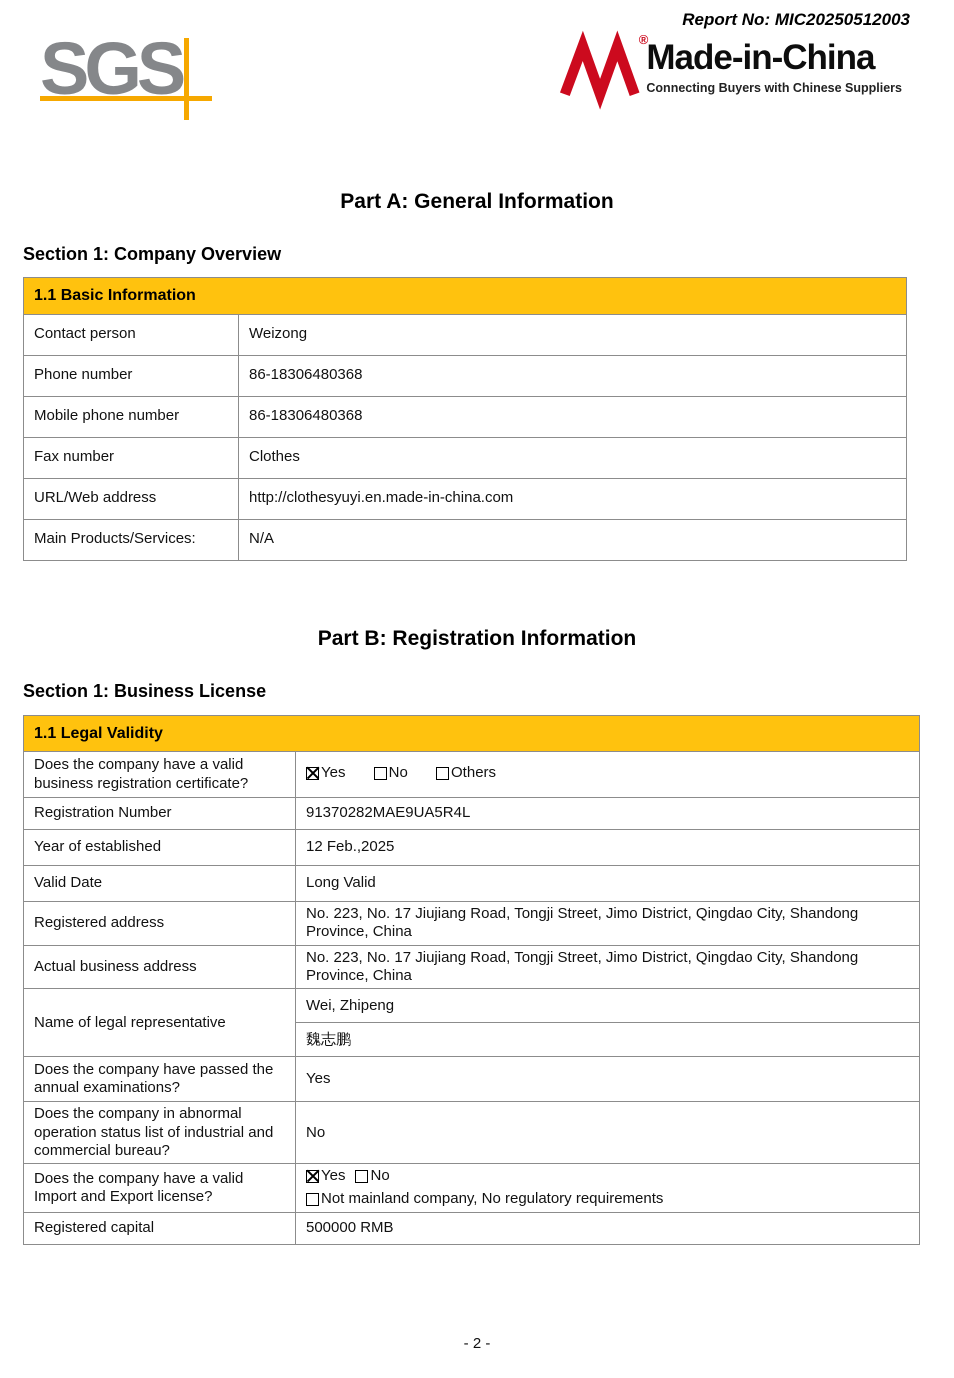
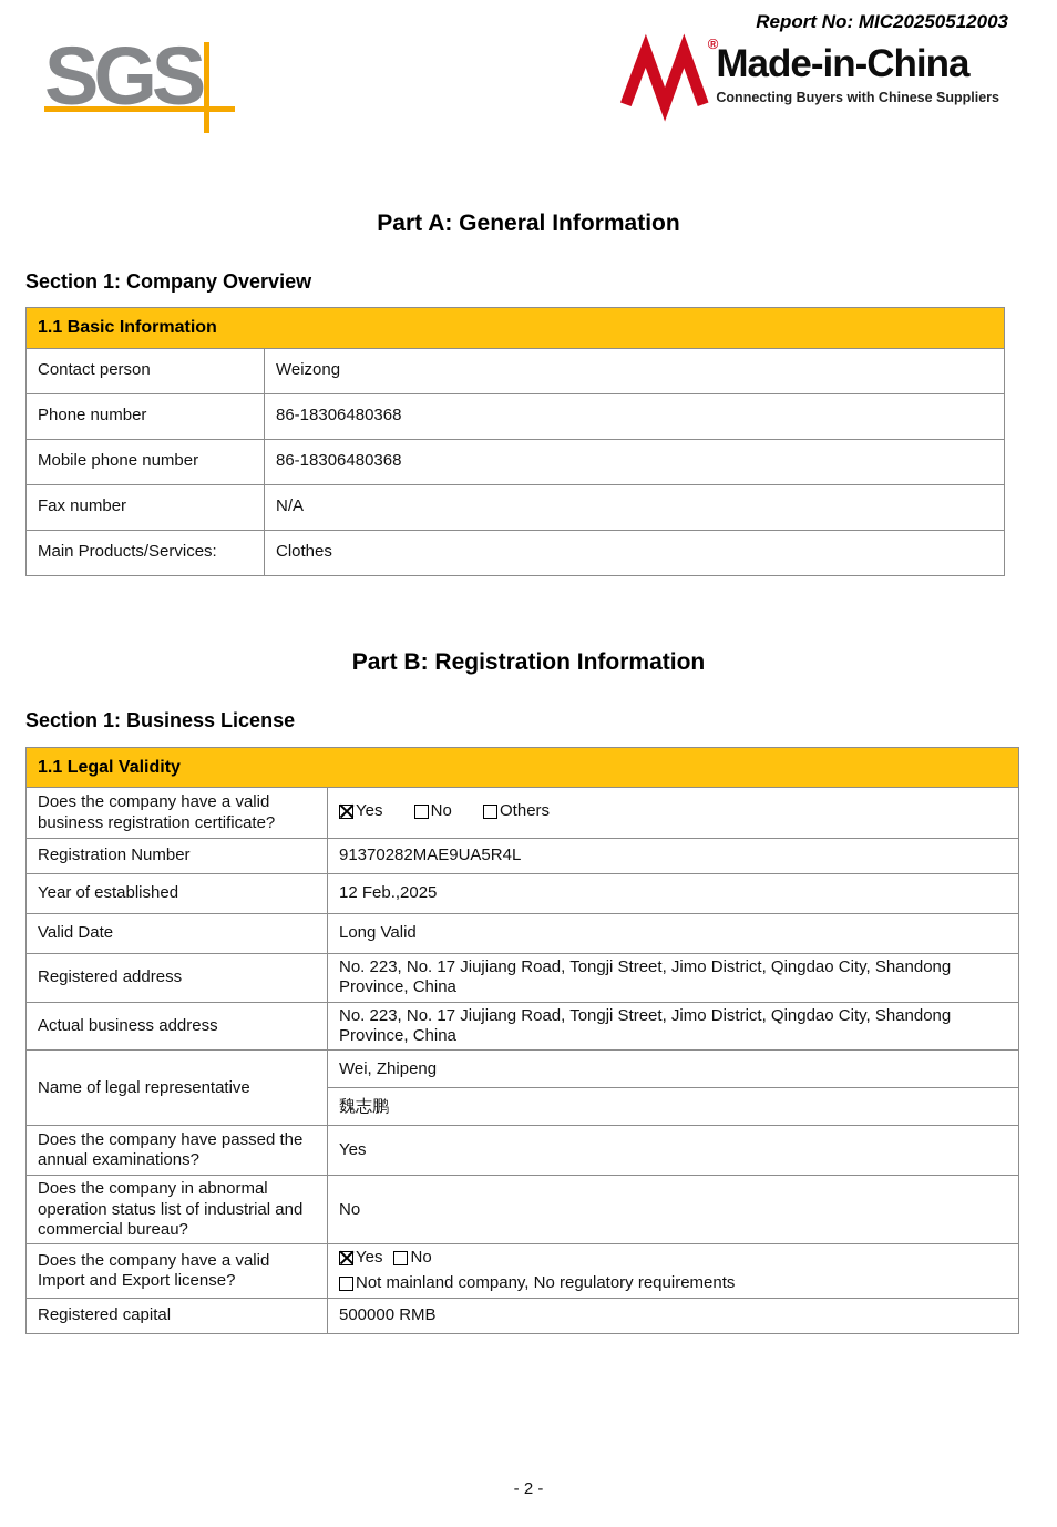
  Report No: MIC20250512003
  SGS
  ®
  Made-in-China
  Connecting Buyers with Chinese Suppliers
  Part A: General Information
  Section 1: Company Overview
  1.1 Basic Information
  Contact person	Weizong
  Phone number	86-18306480368
  Mobile phone number	86-18306480368
- Fax number	Clothes
+ Fax number	N/A
- URL/Web address	http://clothesyuyi.en.made-in-china.com
- Main Products/Services:	N/A
+ Main Products/Services:	Clothes
  Part B: Registration Information
  Section 1: Business License
  1.1 Legal Validity
  Does the company have a valid business registration certificate?	Yes No Others
  Registration Number	91370282MAE9UA5R4L
  Year of established	12 Feb.,2025
  Valid Date	Long Valid
  Registered address	No. 223, No. 17 Jiujiang Road, Tongji Street, Jimo District, Qingdao City, Shandong Province, China
  Actual business address	No. 223, No. 17 Jiujiang Road, Tongji Street, Jimo District, Qingdao City, Shandong Province, China
  Name of legal representative	Wei, Zhipeng
  魏志鹏
  Does the company have passed the annual examinations?	Yes
  Does the company in abnormal operation status list of industrial and commercial bureau?	No
  Does the company have a valid Import and Export license?	Yes No Not mainland company, No regulatory requirements
  Registered capital	500000 RMB
  - 2 -
